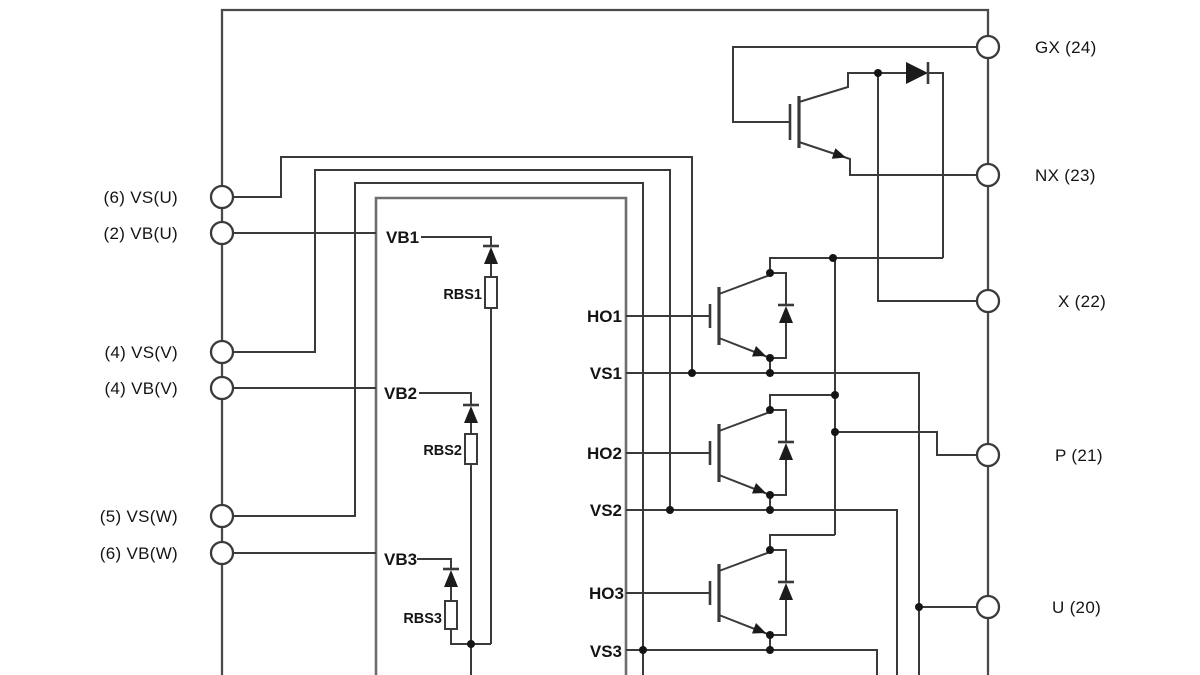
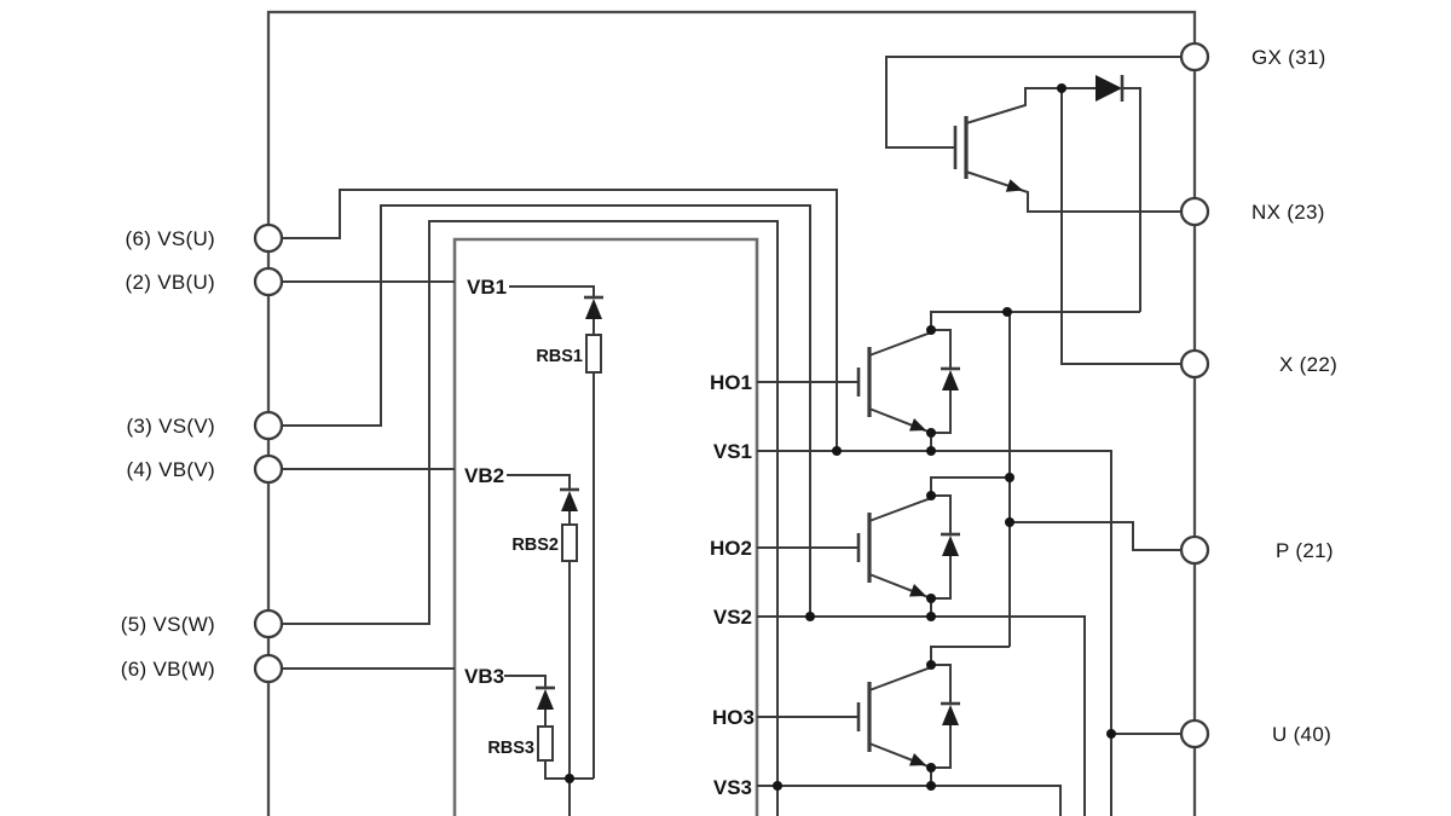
  (6) VS(U)
  (2) VB(U)
- (4) VS(V)
+ (3) VS(V)
  (4) VB(V)
  (5) VS(W)
  (6) VB(W)
- GX (24)
+ GX (31)
  NX (23)
  X (22)
  P (21)
- U (20)
+ U (40)
  VB1
  RBS1
  VB2
  RBS2
  VB3
  RBS3
  HO1
  VS1
  HO2
  VS2
  HO3
  VS3
